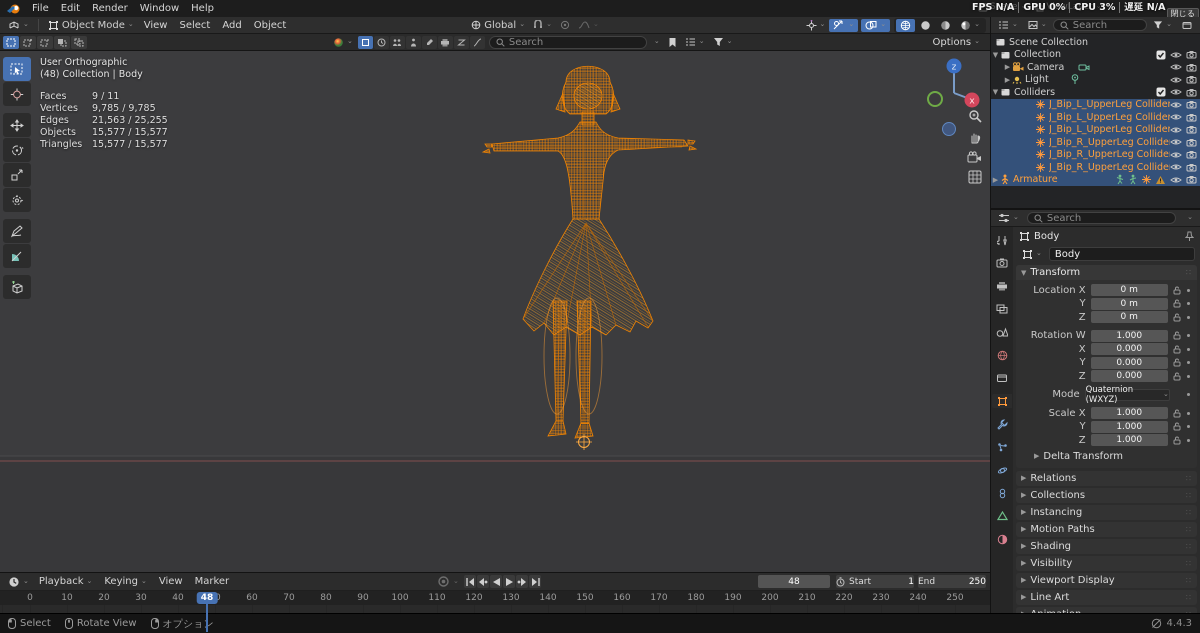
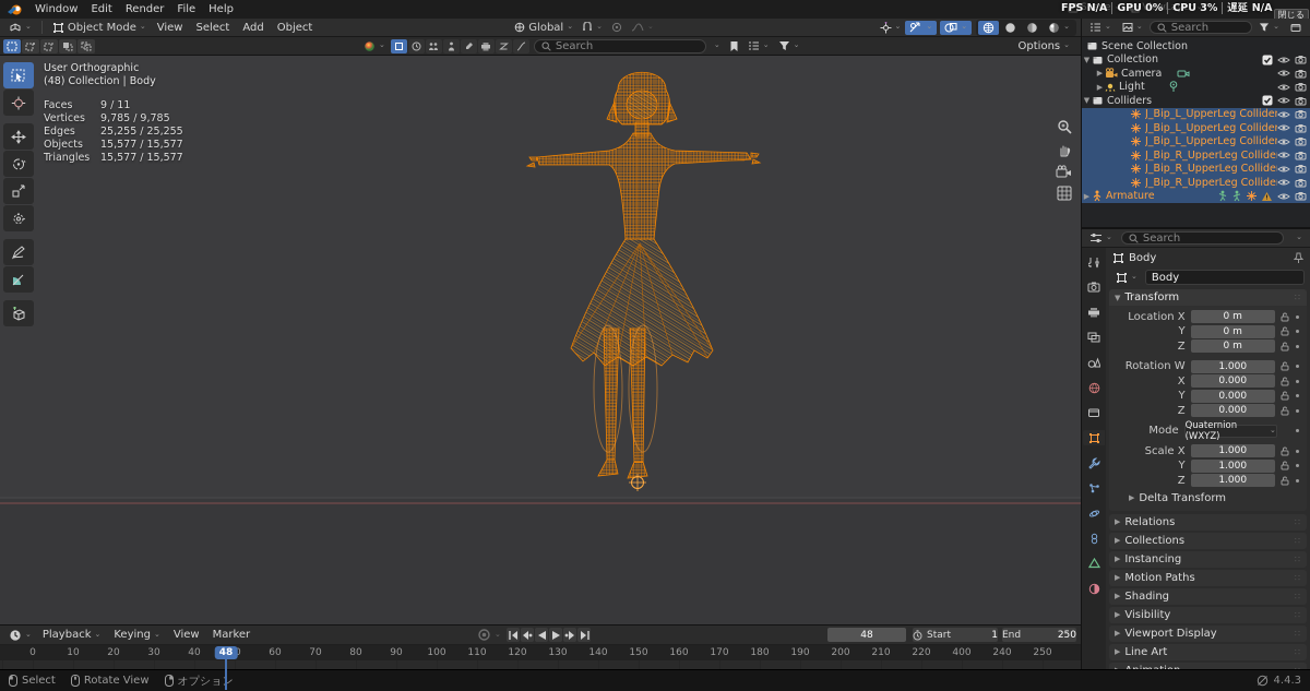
- File
+ Window
  Edit
  Render
- Window
+ File
  Help
  Scene
  ViewLayer
  FPS N/A
  GPU 0%
  CPU 3%
  遅延 N/A
  閉じる
  Object Mode
  View
  Select
  Add
  Object
  Global
  Search
  Options
  User Orthographic
  (48) Collection | Body
  Faces
  9 / 11
  Vertices
  9,785 / 9,785
  Edges
- 21,563 / 25,255
+ 25,255 / 25,255
  Objects
  15,577 / 15,577
  Triangles
  15,577 / 15,577
- z
- x
  Search
  Scene Collection
  ▼
  Collection
  ▶
  Camera
  ▶
  Light
  ▼
  Colliders
  J_Bip_L_UpperLeg Collider
  J_Bip_L_UpperLeg Collider
  J_Bip_L_UpperLeg Collider
  J_Bip_R_UpperLeg Collide
  J_Bip_R_UpperLeg Collide
  J_Bip_R_UpperLeg Collide
  ▶
  Armature
  Search
  Body
  Body
  ▼
  Transform
  ∷
  Location X
  0 m
  Y
  0 m
  Z
  0 m
  Rotation W
  1.000
  X
  0.000
  Y
  0.000
  Z
  0.000
  Mode
  Quaternion (WXYZ)
  Scale X
  1.000
  Y
  1.000
  Z
  1.000
  ▶
  Delta Transform
  ▶
  Relations
  ▶
  Collections
  ▶
  Instancing
  ▶
  Motion Paths
  ▶
  Shading
  ▶
  Visibility
  ▶
  Viewport Display
  ▶
  Line Art
  Playback
  Keying
  View
  Marker
  48
  Start
  1
  End
  250
  0
  10
  20
  30
  40
  60
  70
  80
  90
  100
  110
  120
  130
  140
  150
  160
  170
  180
  190
  200
  210
  220
- 230
+ 400
  240
  250
  48
  Select
  Rotate View
  オプション
  4.4.3
